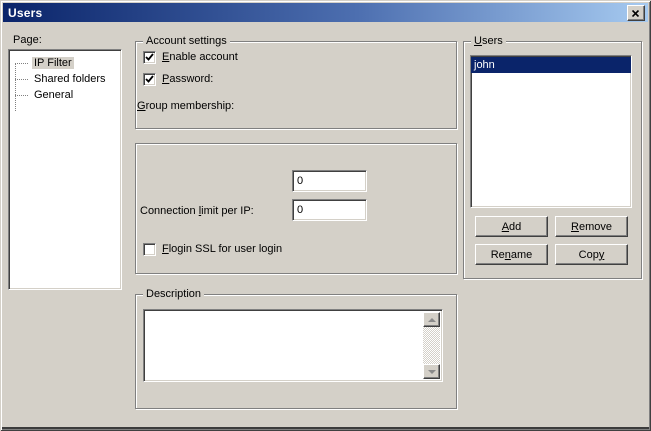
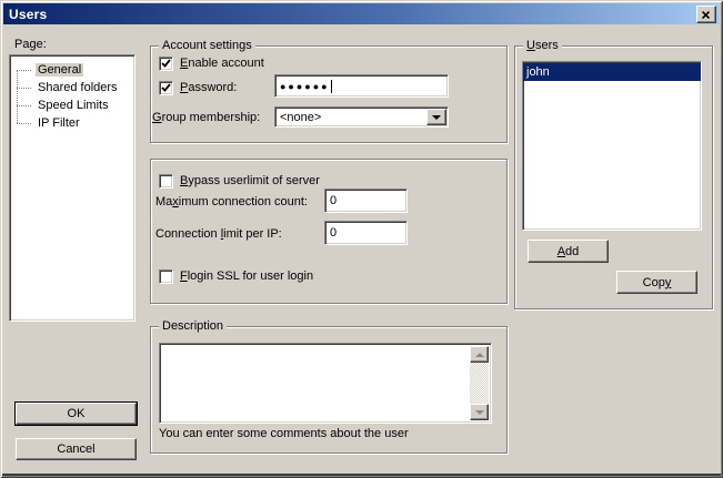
  Users
  Page:
- IP Filter
+ General
  Shared folders
+ Speed Limits
- General
+ IP Filter
  Account settings
  Enable account
  Password:
+ ●●●●●●
  Group membership:
+ <none>
+ Bypass userlimit of server
+ Maximum connection count:
  0
  Connection limit per IP:
  0
  Flogin SSL for user login
  Description
+ You can enter some comments about the user
  Users
  john
  Add
- Remove
- Rename
  Copy
+ OK
+ Cancel
